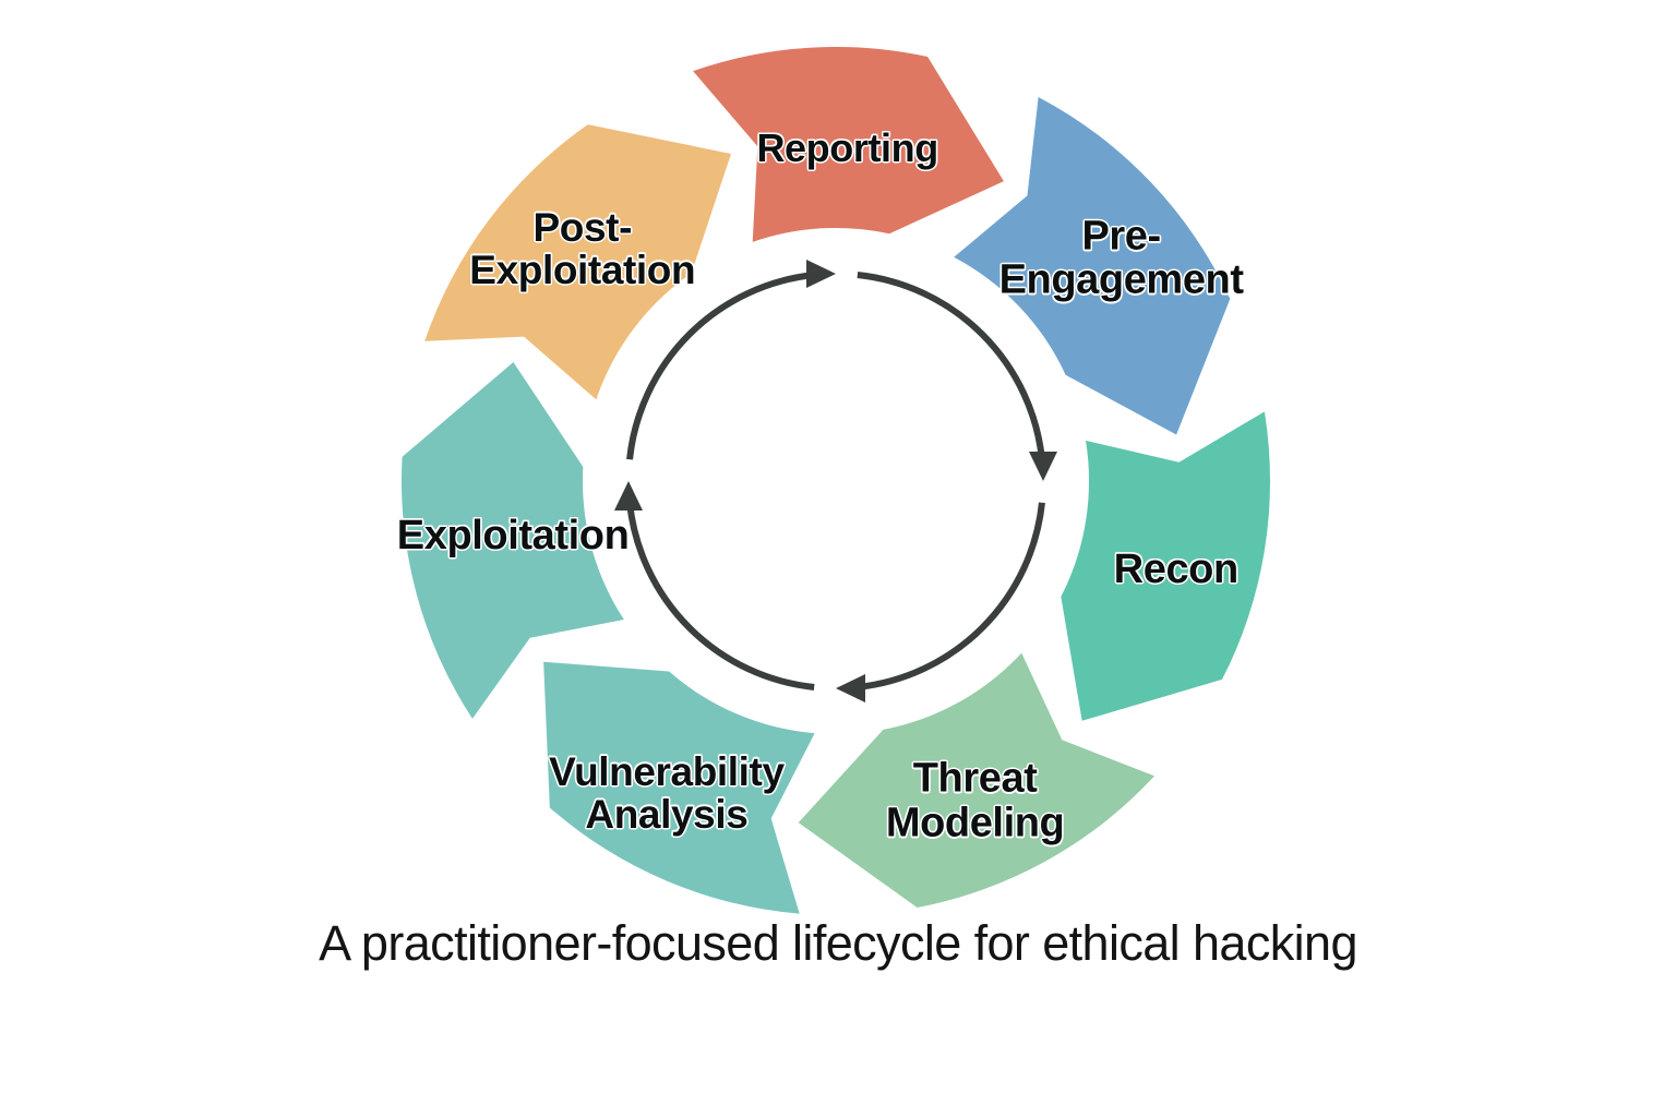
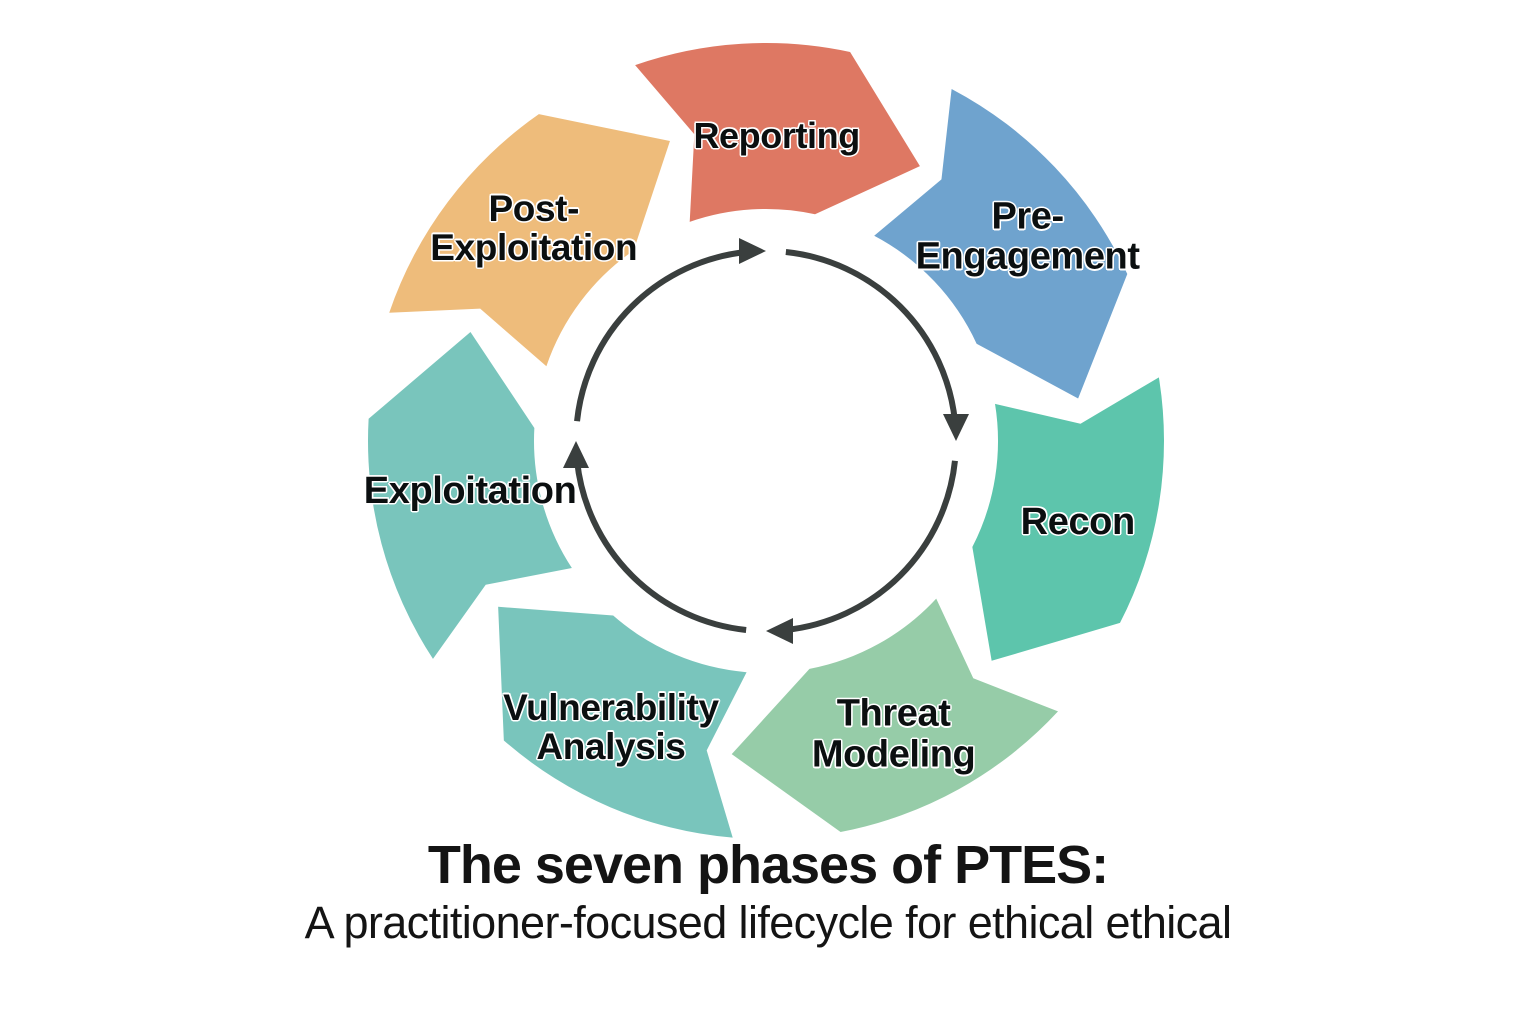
  Pre-
  Engagement
  Recon
  Threat
  Modeling
  Vulnerability
  Analysis
  Exploitation
  Post-
  Exploitation
  Reporting
+ The seven phases of PTES:
- A practitioner-focused lifecycle for ethical hacking
+ A practitioner-focused lifecycle for ethical ethical
